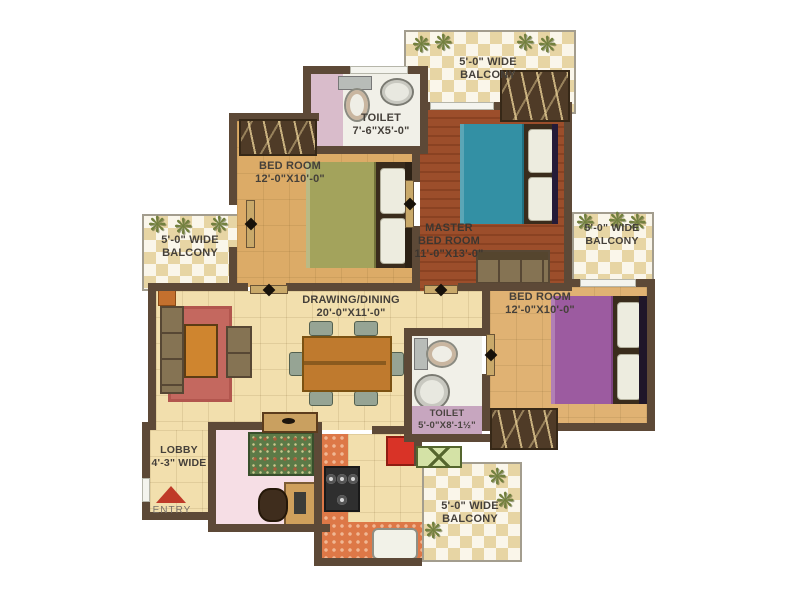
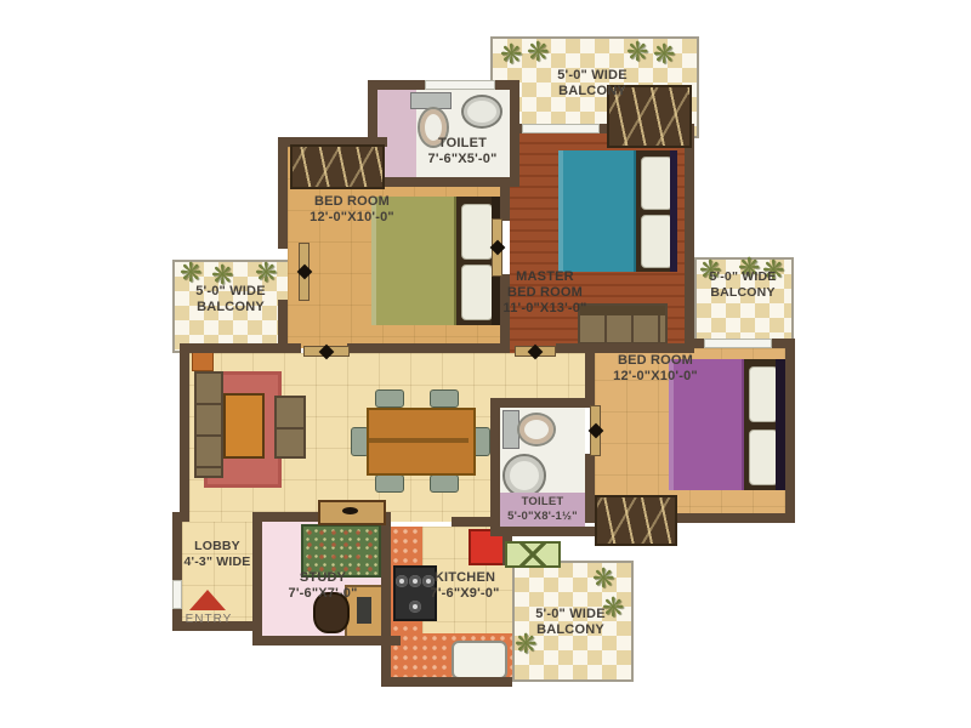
  ❋
  ❋
  ❋
  ❋
  ❋
  ❋
  ❋
  ❋
  ❋
  ❋
  ❋
  ❋
  ❋
  5'-0" WIDE
  BALCONY
  TOILET
  7'-6"X5'-0"
  BED ROOM
  12'-0"X10'-0"
  MASTER
  BED ROOM
  11'-0"X13'-0"
  5'-0" WIDE
  BALCONY
  5'-0" WIDE
  BALCONY
  BED ROOM
  12'-0"X10'-0"
- DRAWING/DINING
- 20'-0"X11'-0"
  TOILET
  5'-0"X8'-1½"
  LOBBY
  4'-3" WIDE
+ STUDY
+ 7'-6"X7'-0"
+ KITCHEN
+ 7'-6"X9'-0"
  5'-0" WIDE
  BALCONY
  ENTRY
